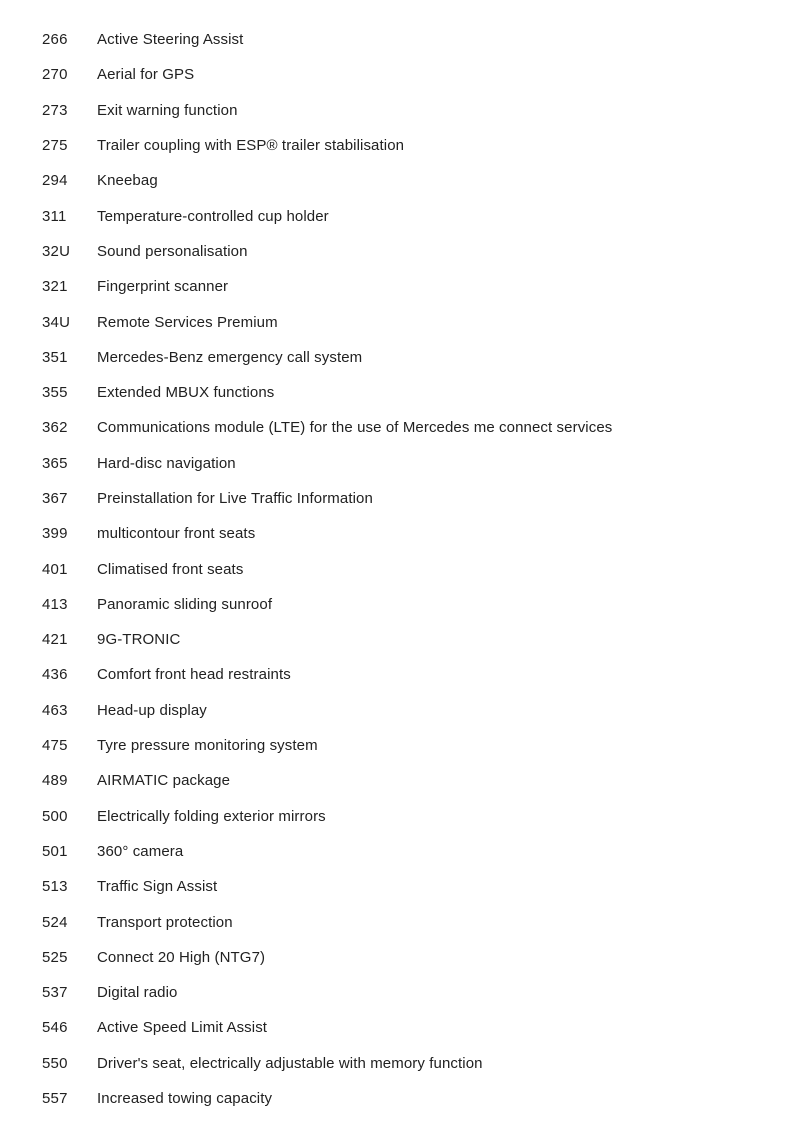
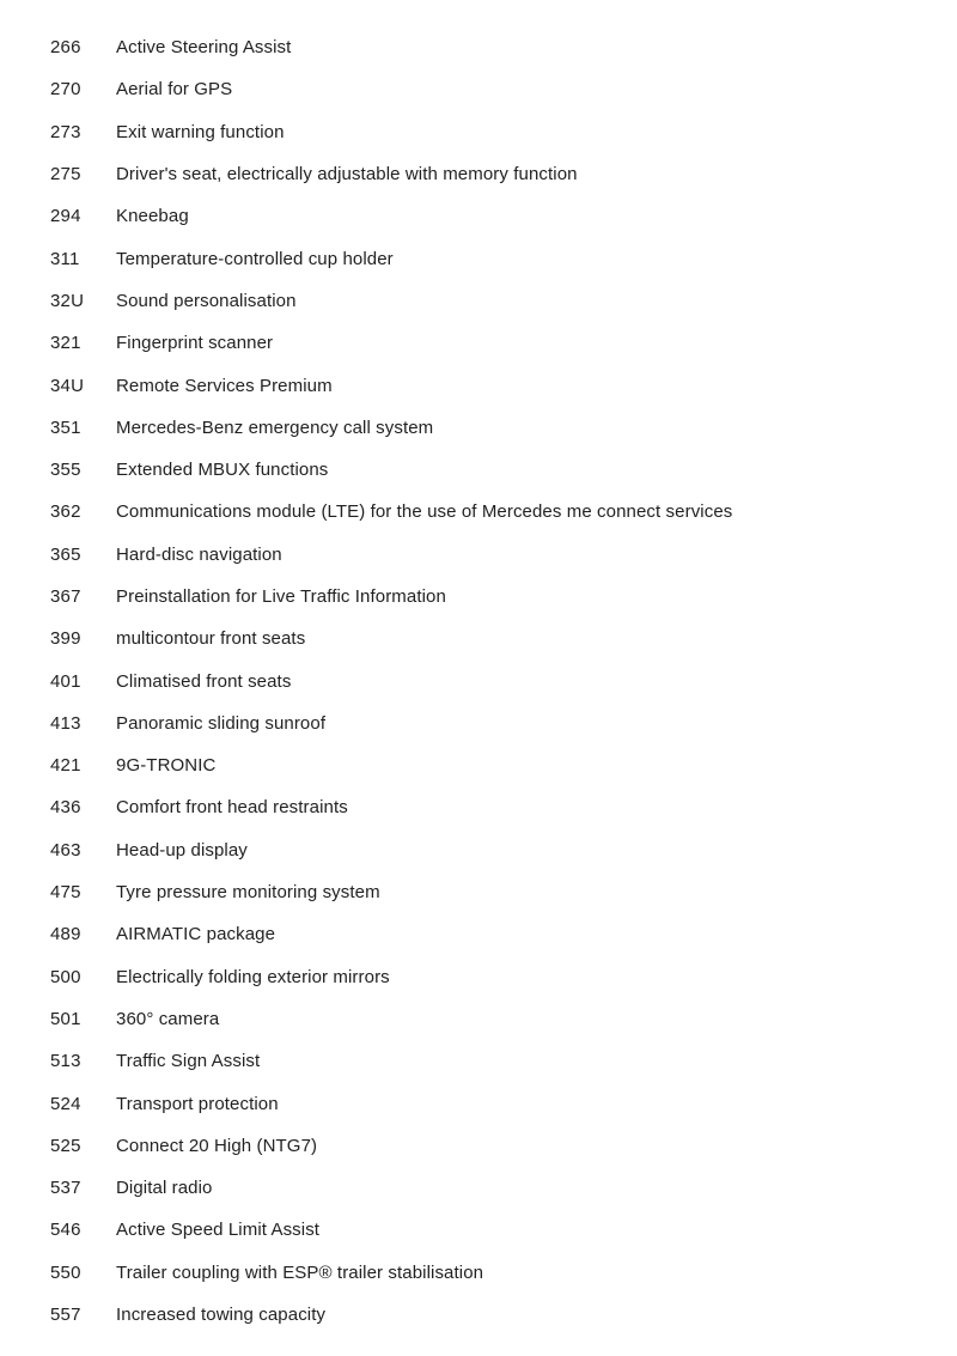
  266
  Active Steering Assist
  270
  Aerial for GPS
  273
  Exit warning function
  275
- Trailer coupling with ESP® trailer stabilisation
+ Driver's seat, electrically adjustable with memory function
  294
  Kneebag
  311
  Temperature-controlled cup holder
  32U
  Sound personalisation
  321
  Fingerprint scanner
  34U
  Remote Services Premium
  351
  Mercedes-Benz emergency call system
  355
  Extended MBUX functions
  362
  Communications module (LTE) for the use of Mercedes me connect services
  365
  Hard-disc navigation
  367
  Preinstallation for Live Traffic Information
  399
  multicontour front seats
  401
  Climatised front seats
  413
  Panoramic sliding sunroof
  421
  9G-TRONIC
  436
  Comfort front head restraints
  463
  Head-up display
  475
  Tyre pressure monitoring system
  489
  AIRMATIC package
  500
  Electrically folding exterior mirrors
  501
  360° camera
  513
  Traffic Sign Assist
  524
  Transport protection
  525
  Connect 20 High (NTG7)
  537
  Digital radio
  546
  Active Speed Limit Assist
  550
- Driver's seat, electrically adjustable with memory function
+ Trailer coupling with ESP® trailer stabilisation
  557
  Increased towing capacity
